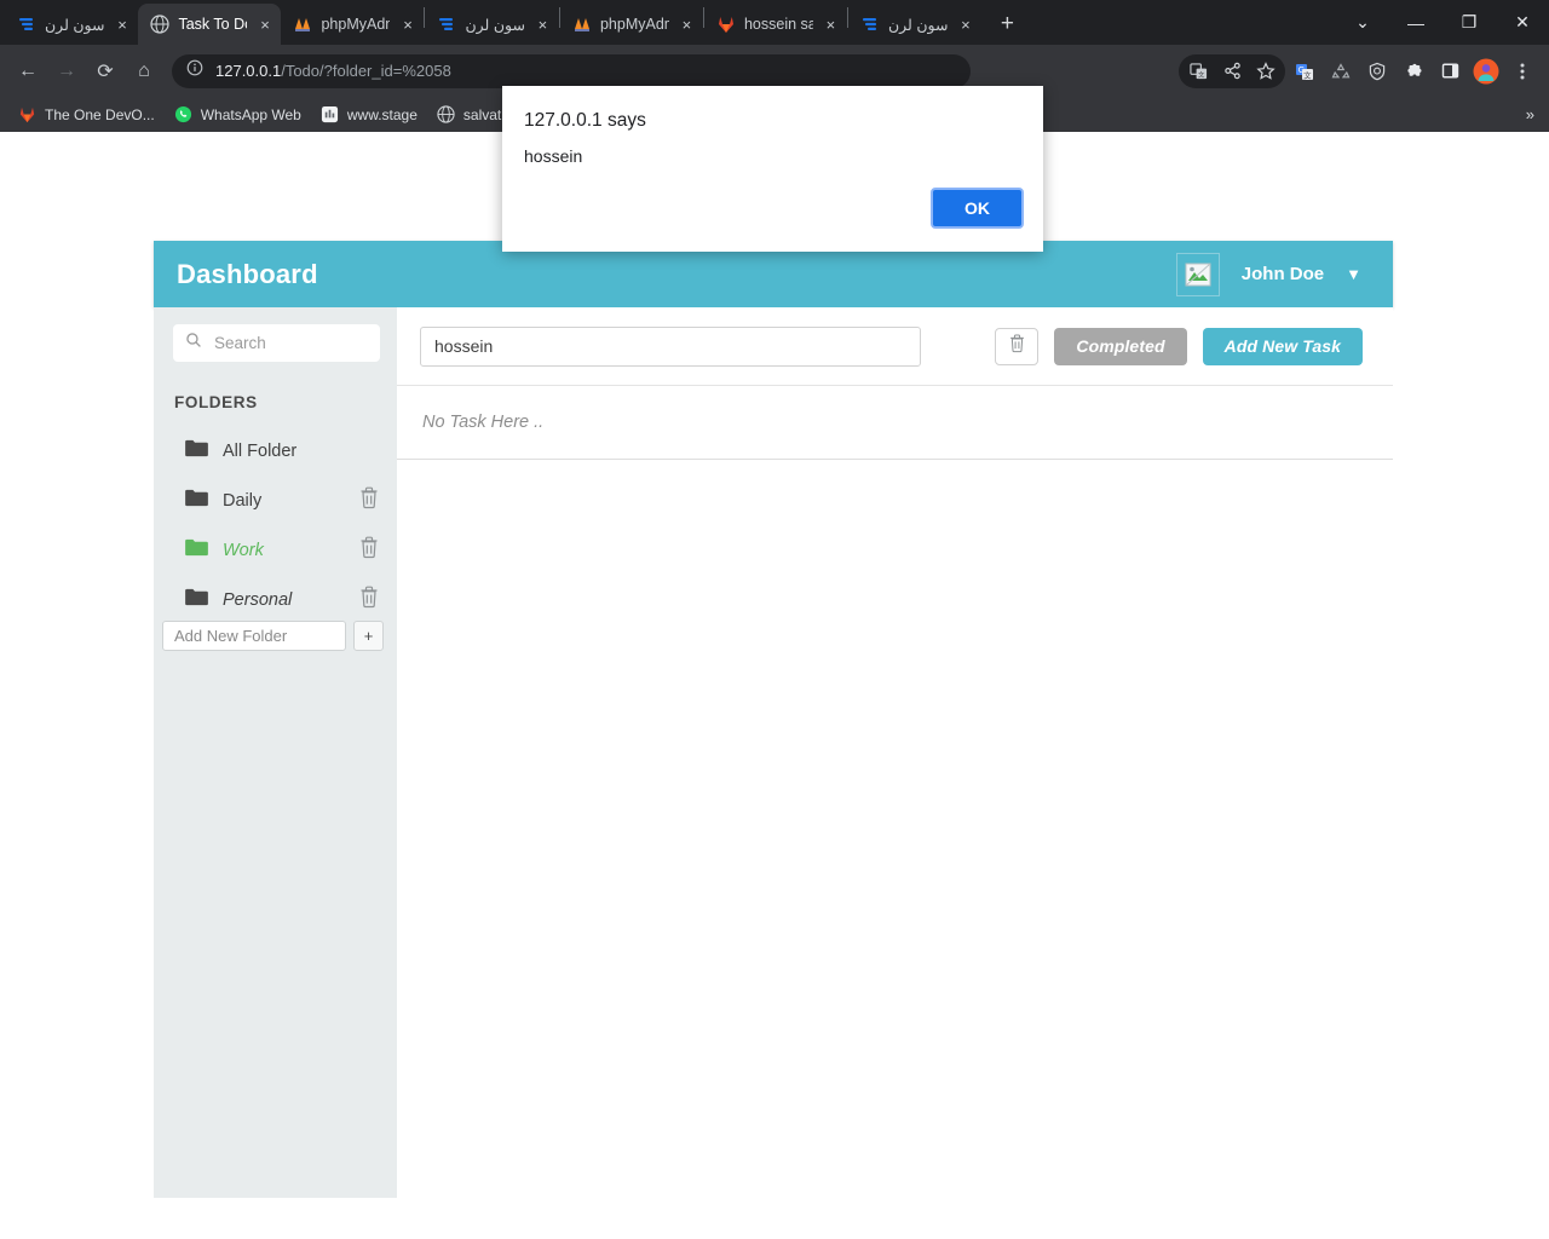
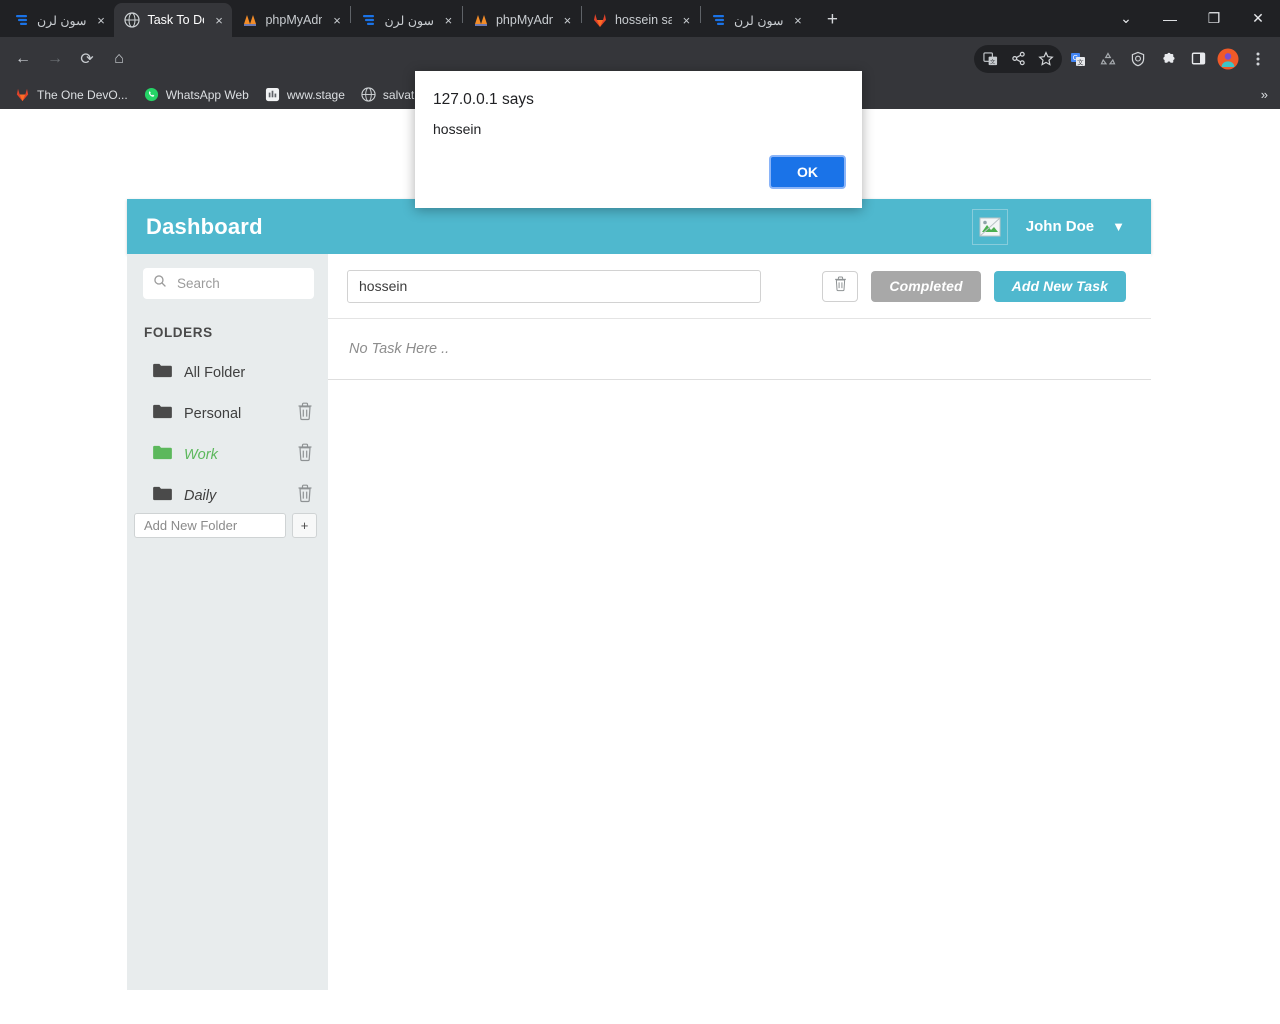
  سون لرن
  ×
  Task To D
  ×
  phpMyAd
  ×
  سون لرن
  ×
  phpMyAd
  ×
  hossein sa
  ×
  سون لرن
  ×
  +
  ⌄
  —
  ❐
  ✕
  ←
  →
  ⟳
  ⌂
- 127.0.0.1/Todo/?folder_id=%2058
  The One DevO...
  WhatsApp Web
  www.stage
  »
  Dashboard
  John Doe
  ▼
  Search
  FOLDERS
  All Folder
- Daily
+ Personal
  Work
- Personal
+ Daily
  Add New Folder
  +
  hossein
  Completed
  Add New Task
  No Task Here ..
  127.0.0.1 says
  hossein
  OK
